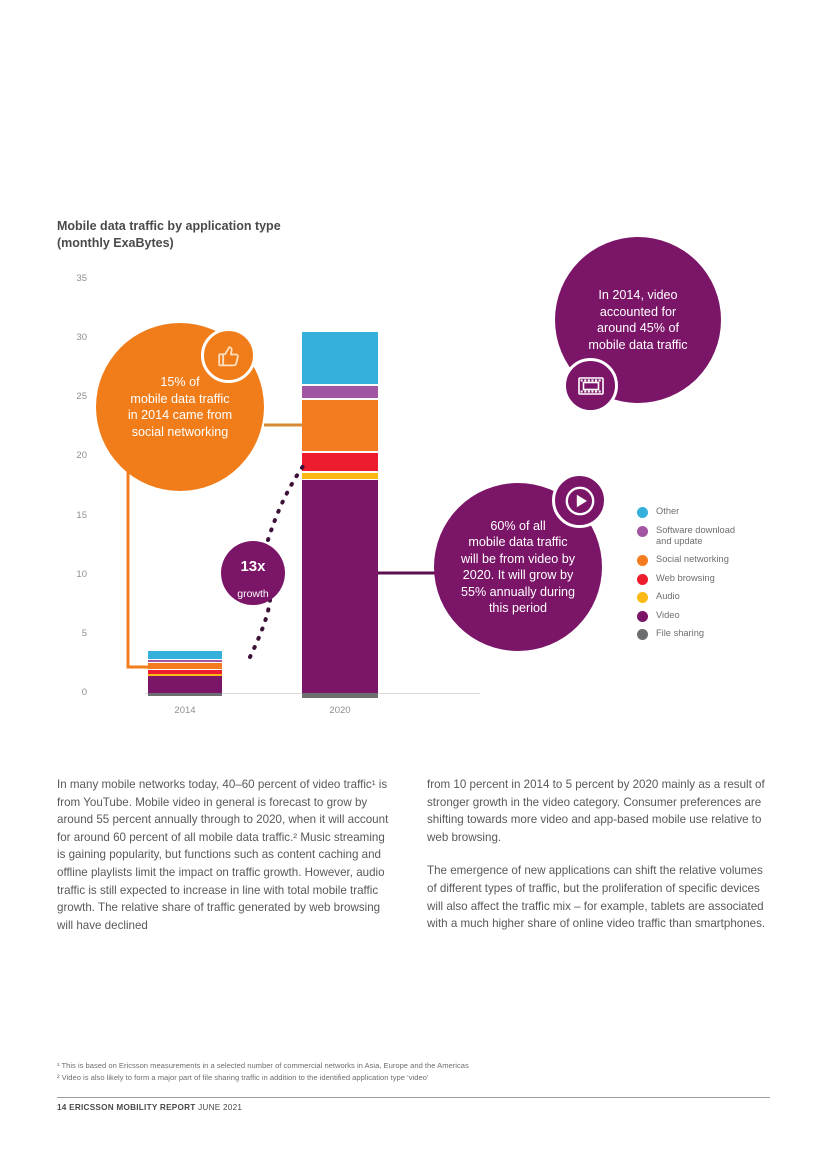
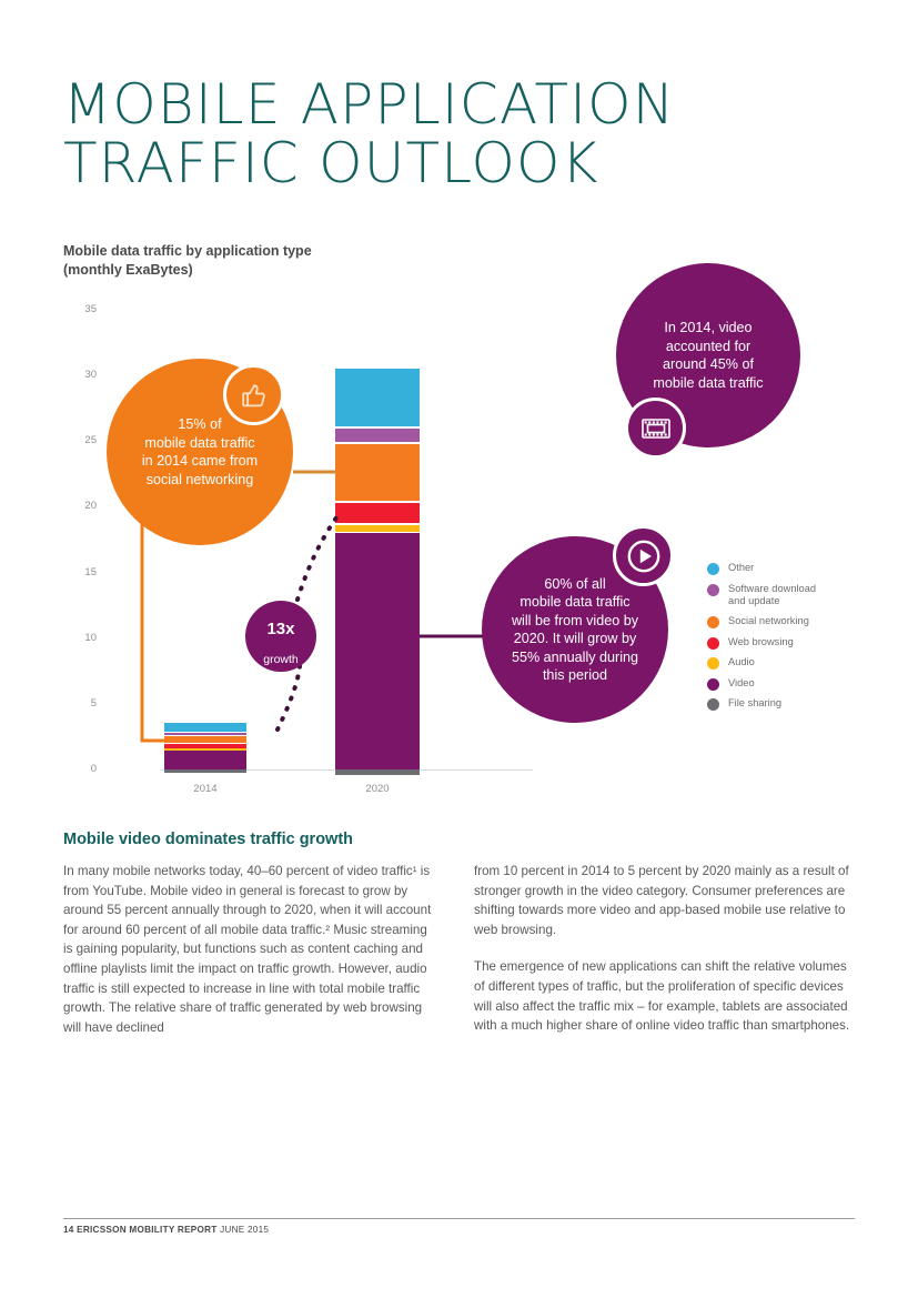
+ MOBILE APPLICATION
+ TRAFFIC OUTLOOK
  Mobile data traffic by application type
  (monthly ExaBytes)
  35
  30
  25
  20
  15
  10
  5
  0
  2014
  2020
  15% of
  mobile data traffic
  in 2014 came from
  social networking
  In 2014, video
  accounted for
  around 45% of
  mobile data traffic
  60% of all
  mobile data traffic
  will be from video by
  2020. It will grow by
  55% annually during
  this period
  13x
  growth
  Other
  Software download
  and update
  Social networking
  Web browsing
  Audio
  Video
  File sharing
+ Mobile video dominates traffic growth
  In many mobile networks today, 40–60 percent of video traffic¹ is from YouTube. Mobile video in general is forecast to grow by around 55 percent annually through to 2020, when it will account for around 60 percent of all mobile data traffic.² Music streaming is gaining popularity, but functions such as content caching and offline playlists limit the impact on traffic growth. However, audio traffic is still expected to increase in line with total mobile traffic growth. The relative share of traffic generated by web browsing will have declined
  from 10 percent in 2014 to 5 percent by 2020 mainly as a result of stronger growth in the video category. Consumer preferences are shifting towards more video and app-based mobile use relative to web browsing.
  The emergence of new applications can shift the relative volumes of different types of traffic, but the proliferation of specific devices will also affect the traffic mix – for example, tablets are associated with a much higher share of online video traffic than smartphones.
- ¹ This is based on Ericsson measurements in a selected number of commercial networks in Asia, Europe and the Americas
- ² Video is also likely to form a major part of file sharing traffic in addition to the identified application type ‘video’
- 14 ERICSSON MOBILITY REPORT JUNE 2021
+ 14 ERICSSON MOBILITY REPORT JUNE 2015
